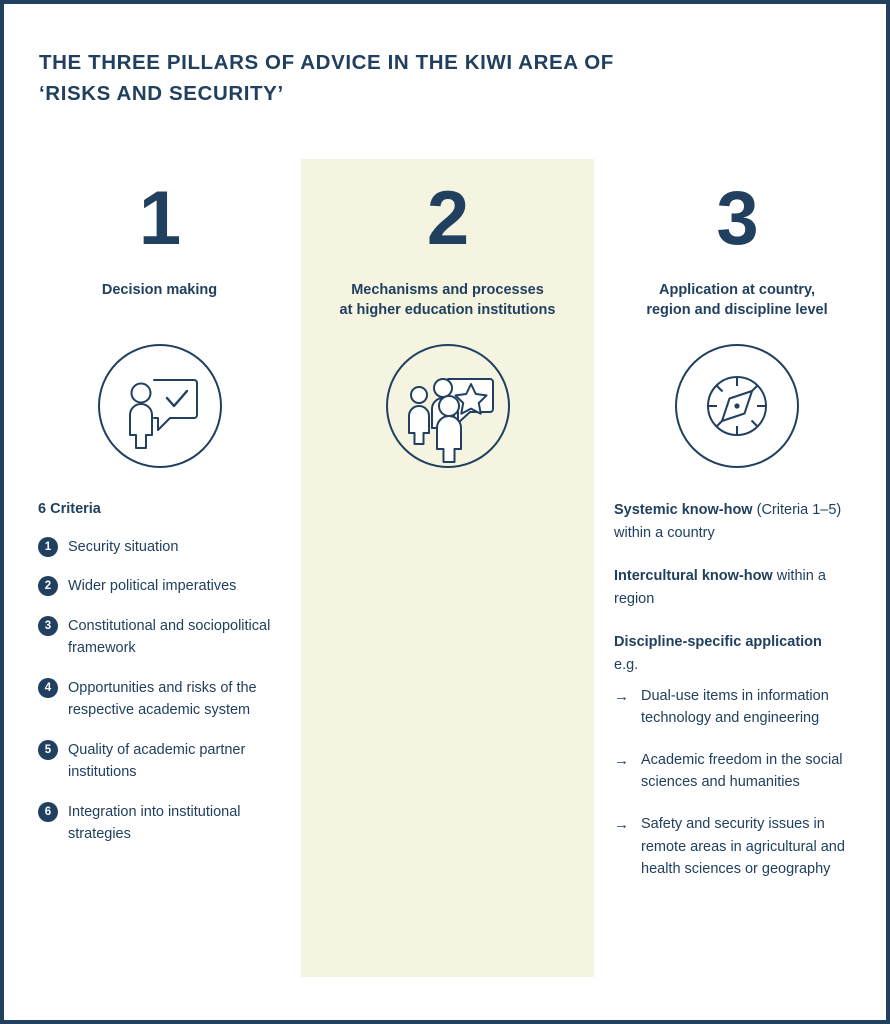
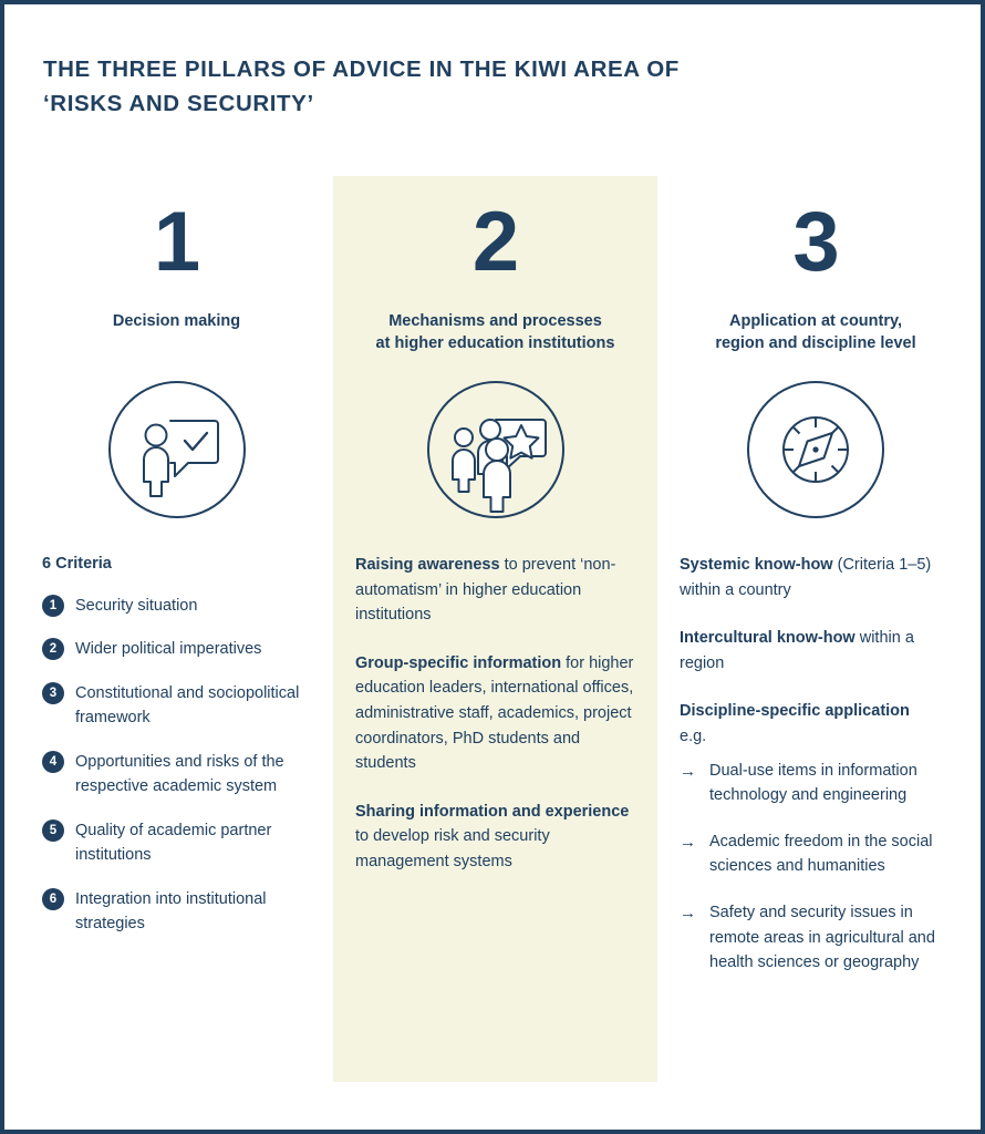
  THE THREE PILLARS OF ADVICE IN THE KIWI AREA OF
  ‘RISKS AND SECURITY’
  1
  Decision making
  6 Criteria
  1
  Security situation
  2
  Wider political imperatives
  3
  Constitutional and sociopolitical framework
  4
  Opportunities and risks of the respective academic system
  5
  Quality of academic partner institutions
  6
  Integration into institutional strategies
  2
  Mechanisms and processes
  at higher education institutions
+ Raising awareness to prevent ‘non-automatism’ in higher education institutions
+ Group-specific information for higher education leaders, international offices, administrative staff, academics, project coordinators, PhD students and students
+ Sharing information and experience to develop risk and security management systems
  3
  Application at country,
  region and discipline level
  Systemic know-how (Criteria 1–5) within a country
  Intercultural know-how within a region
  Discipline-specific application
  e.g.
  →
  Dual-use items in information technology and engineering
  →
  Academic freedom in the social sciences and humanities
  →
  Safety and security issues in remote areas in agricultural and health sciences or geography
